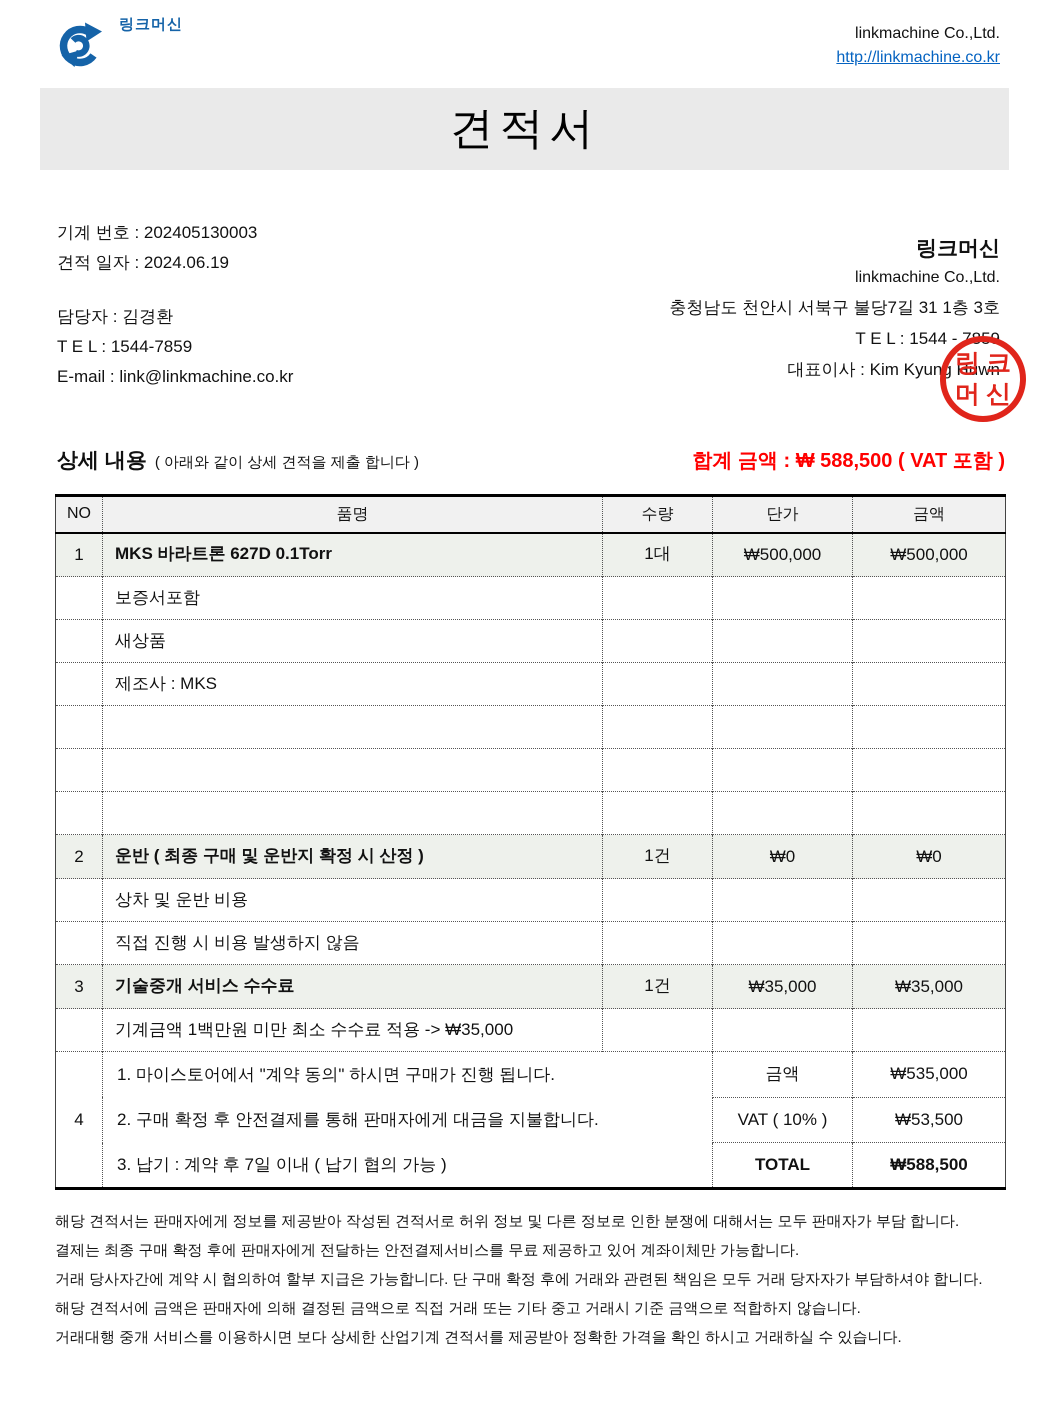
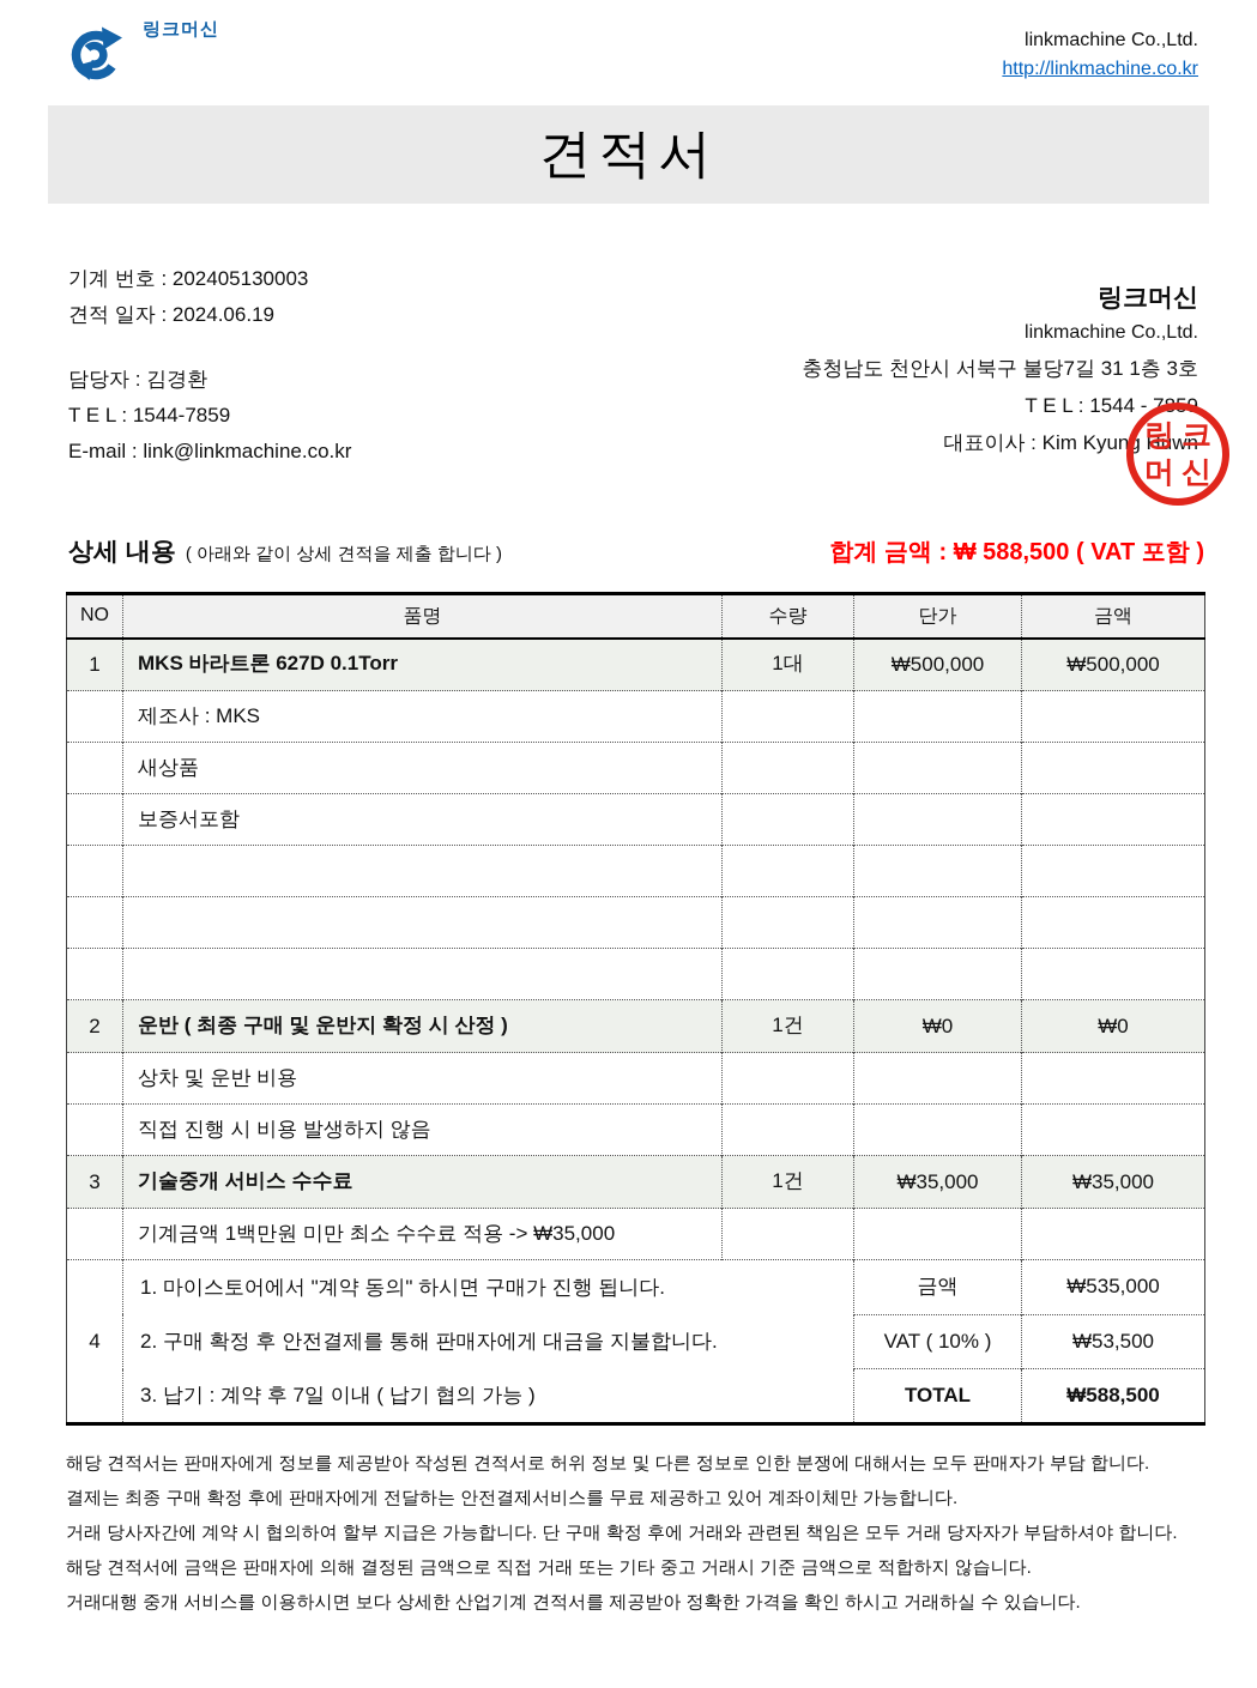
  링크머신
  linkmachine Co.,Ltd.
  http://linkmachine.co.kr
  견적서
  기계 번호 : 202405130003
  견적 일자 : 2024.06.19
  담당자 : 김경환
  T E L : 1544-7859
  E-mail : link@linkmachine.co.kr
  링크머신
  linkmachine Co.,Ltd.
  충청남도 천안시 서북구 불당7길 31 1층 3호
  T E L : 1544 - 7859
  대표이사 : Kim Kyung Huwn
  링
  크
  머
  신
  상세 내용
  ( 아래와 같이 상세 견적을 제출 합니다 )
  합계 금액 : ₩ 588,500 ( VAT 포함 )
  NO	품명	수량	단가	금액
  1	MKS 바라트론 627D 0.1Torr	1대	₩500,000	₩500,000
- 	보증서포함
+ 	제조사 : MKS
  	새상품
- 	제조사 : MKS
+ 	보증서포함
  2	운반 ( 최종 구매 및 운반지 확정 시 산정 )	1건	₩0	₩0
  	상차 및 운반 비용
  	직접 진행 시 비용 발생하지 않음
  3	기술중개 서비스 수수료	1건	₩35,000	₩35,000
  	기계금액 1백만원 미만 최소 수수료 적용 -> ₩35,000
  4	1. 마이스토어에서 "계약 동의" 하시면 구매가 진행 됩니다. 2. 구매 확정 후 안전결제를 통해 판매자에게 대금을 지불합니다. 3. 납기 : 계약 후 7일 이내 ( 납기 협의 가능 )	금액	₩535,000
  VAT ( 10% )	₩53,500
  TOTAL	₩588,500
  해당 견적서는 판매자에게 정보를 제공받아 작성된 견적서로 허위 정보 및 다른 정보로 인한 분쟁에 대해서는 모두 판매자가 부담 합니다.
  결제는 최종 구매 확정 후에 판매자에게 전달하는 안전결제서비스를 무료 제공하고 있어 계좌이체만 가능합니다.
  거래 당사자간에 계약 시 협의하여 할부 지급은 가능합니다. 단 구매 확정 후에 거래와 관련된 책임은 모두 거래 당자자가 부담하셔야 합니다.
  해당 견적서에 금액은 판매자에 의해 결정된 금액으로 직접 거래 또는 기타 중고 거래시 기준 금액으로 적합하지 않습니다.
  거래대행 중개 서비스를 이용하시면 보다 상세한 산업기계 견적서를 제공받아 정확한 가격을 확인 하시고 거래하실 수 있습니다.
